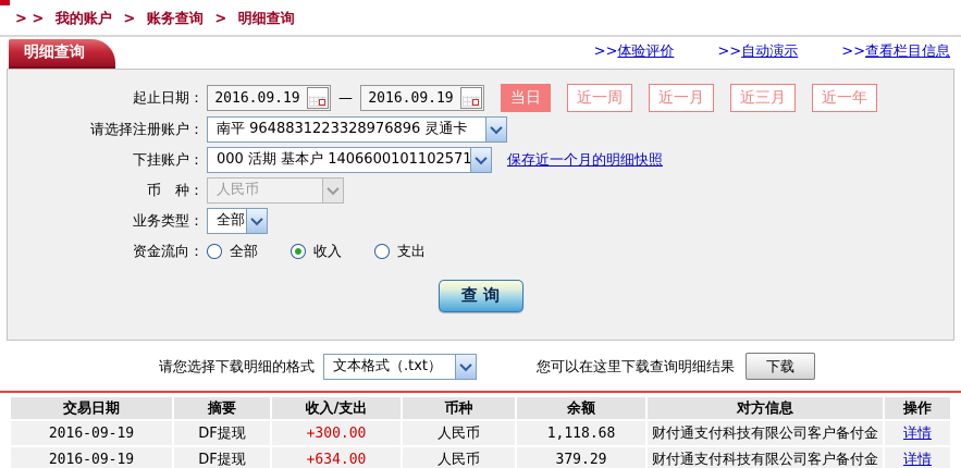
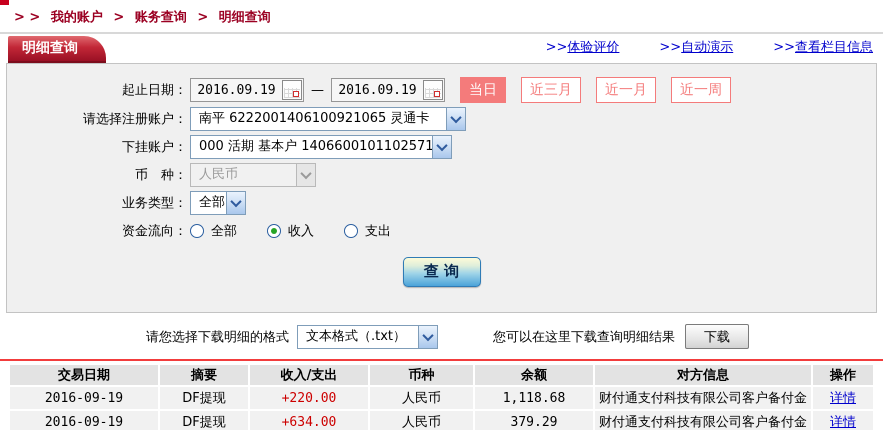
  > > 我的账户 > 账务查询 > 明细查询
  明细查询
  >>体验评价
  >>自动演示
  >>查看栏目信息
  起止日期：
  2016.09.19
  —
  2016.09.19
  当日
- 近一周
+ 近三月
  近一月
- 近三月
+ 近一周
- 近一年
  请选择注册账户：
- 南平 9648831223328976896 灵通卡
+ 南平 6222001406100921065 灵通卡
  下挂账户：
  000 活期 基本户 1406600101102571
- 保存近一个月的明细快照
  币 种：
  人民币
  业务类型：
  全部
  资金流向：
  全部
  收入
  支出
  查 询
  请您选择下载明细的格式
  文本格式（.txt）
  您可以在这里下载查询明细结果
  下载
  交易日期	摘要	收入/支出	币种	余额	对方信息	操作
- 2016-09-19	DF提现	+300.00	人民币	1,118.68	财付通支付科技有限公司客户备付金	详情
+ 2016-09-19	DF提现	+220.00	人民币	1,118.68	财付通支付科技有限公司客户备付金	详情
  2016-09-19	DF提现	+634.00	人民币	379.29	财付通支付科技有限公司客户备付金	详情
